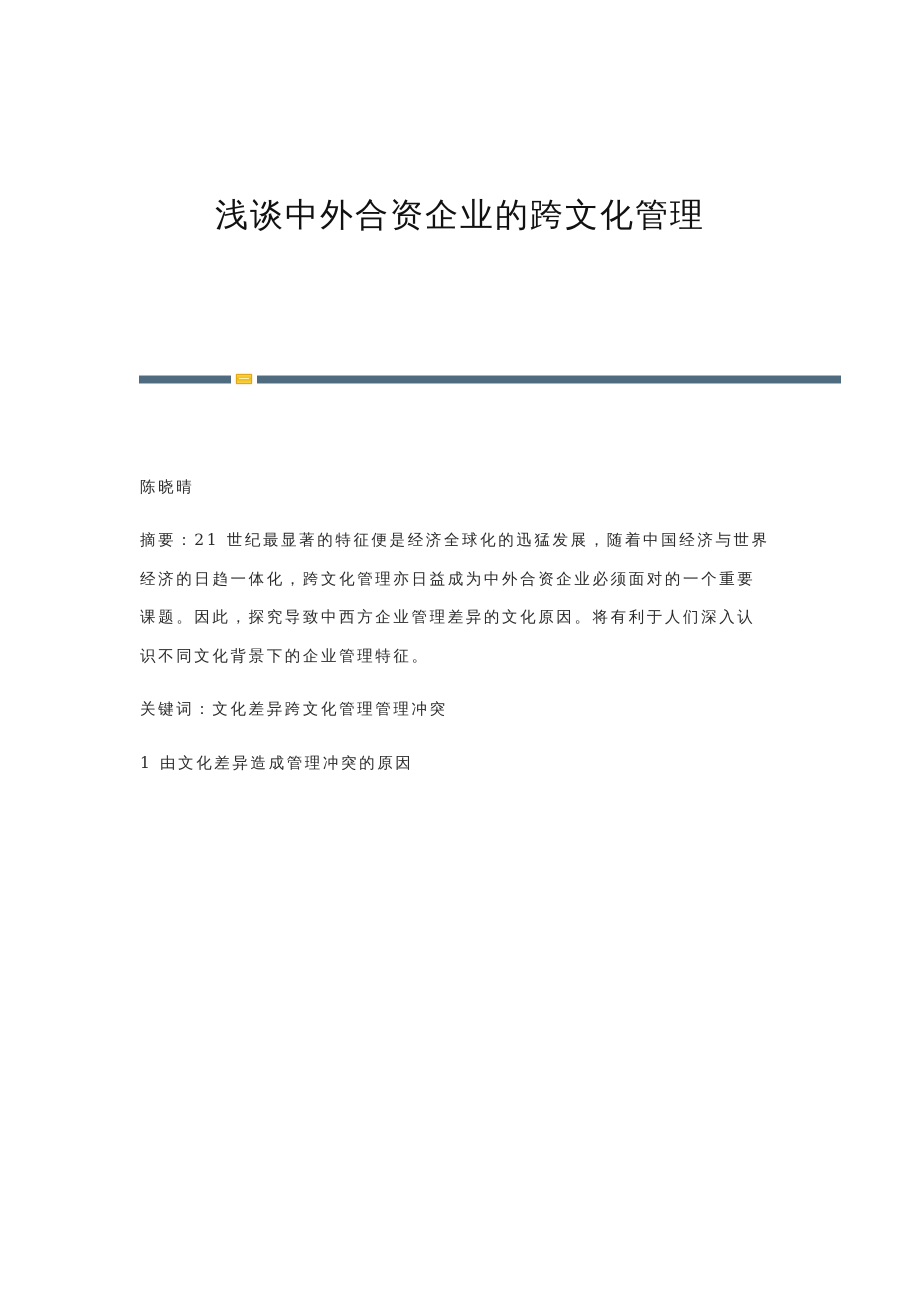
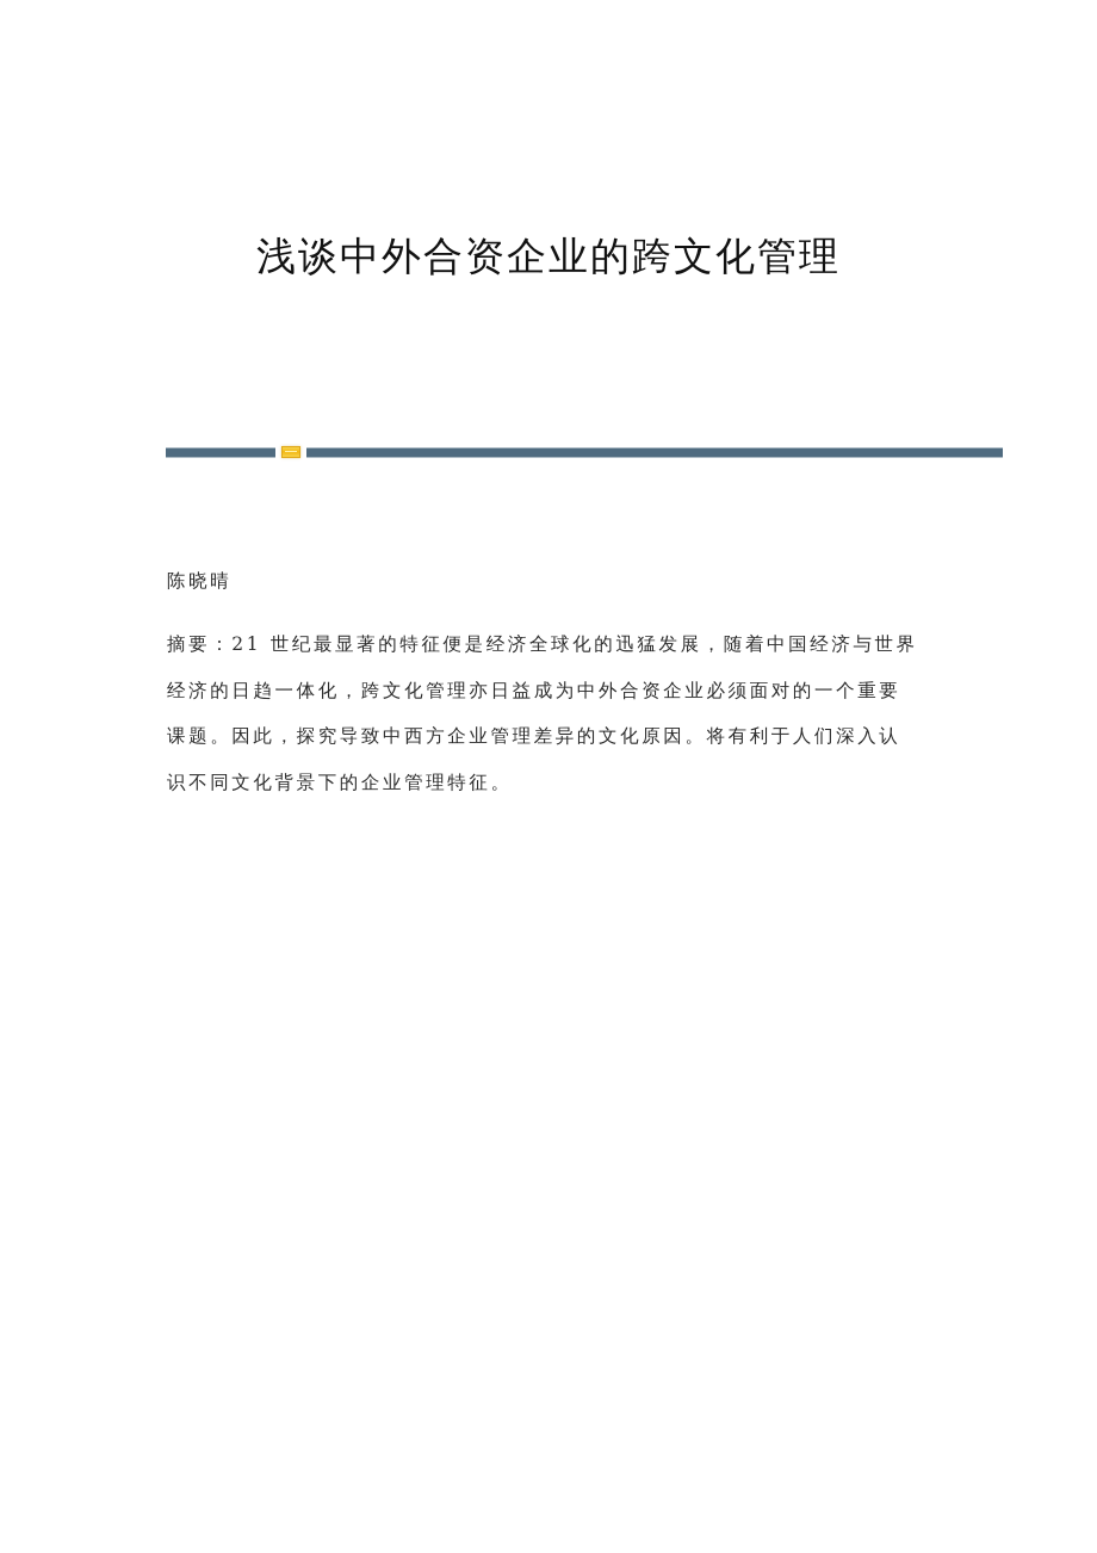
  浅谈中外合资企业的跨文化管理
  陈晓晴
  摘要：21 世纪最显著的特征便是经济全球化的迅猛发展，随着中国经济与世界
  经济的日趋一体化，跨文化管理亦日益成为中外合资企业必须面对的一个重要
  课题。因此，探究导致中西方企业管理差异的文化原因。将有利于人们深入认
  识不同文化背景下的企业管理特征。
- 关键词：文化差异跨文化管理管理冲突
- 1 由文化差异造成管理冲突的原因
